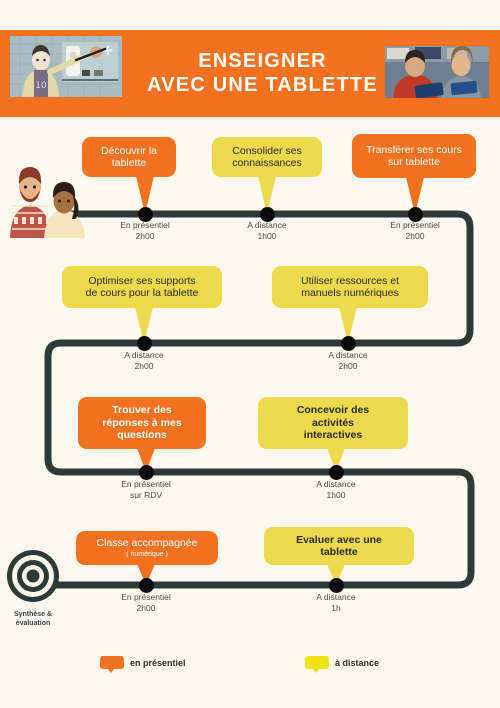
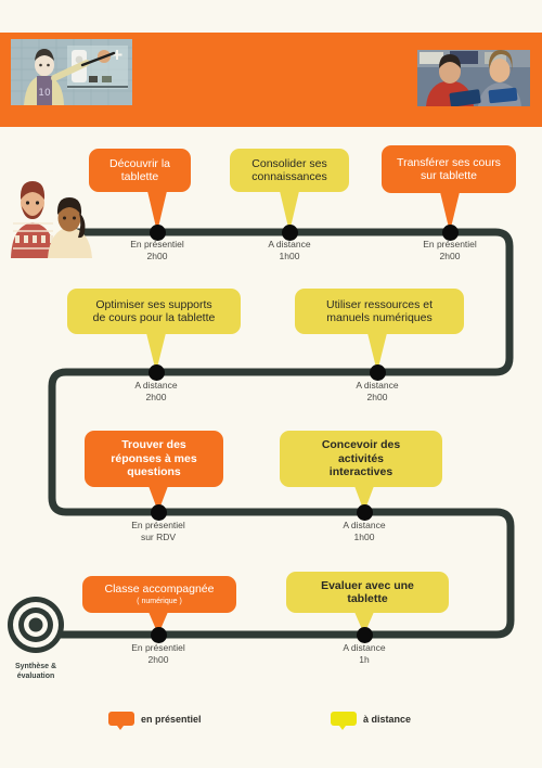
  10
- ENSEIGNER
- AVEC UNE TABLETTE
  Découvrir la
  tablette
  En présentiel
  2h00
  Consolider ses
  connaissances
  A distance
  1h00
  Transférer ses cours
  sur tablette
  En présentiel
  2h00
  Optimiser ses supports
  de cours pour la tablette
  A distance
  2h00
  Utiliser ressources et
  manuels numériques
  A distance
  2h00
  Trouver des
  réponses à mes
  questions
  En présentiel
  sur RDV
  Concevoir des
  activités
  interactives
  A distance
  1h00
  Classe accompagnée
  En présentiel
  2h00
  Evaluer avec une
  tablette
  A distance
  1h
  en présentiel
  à distance
